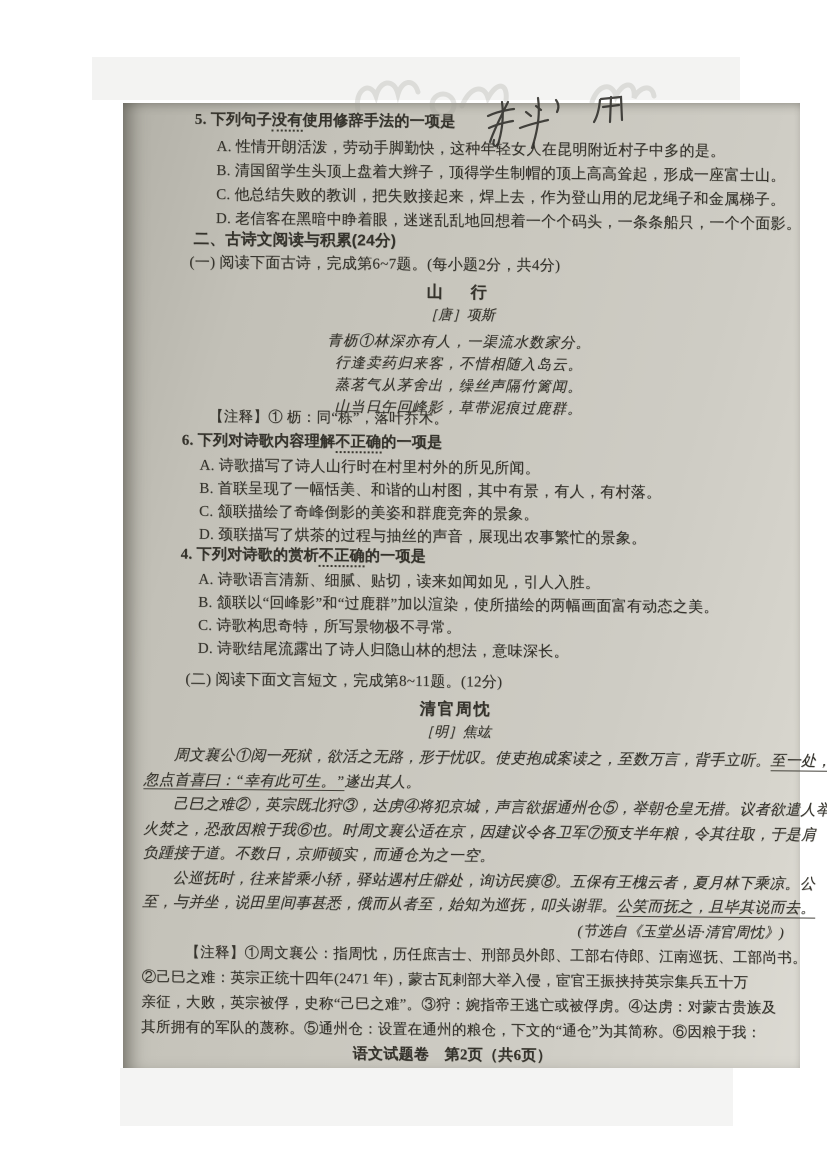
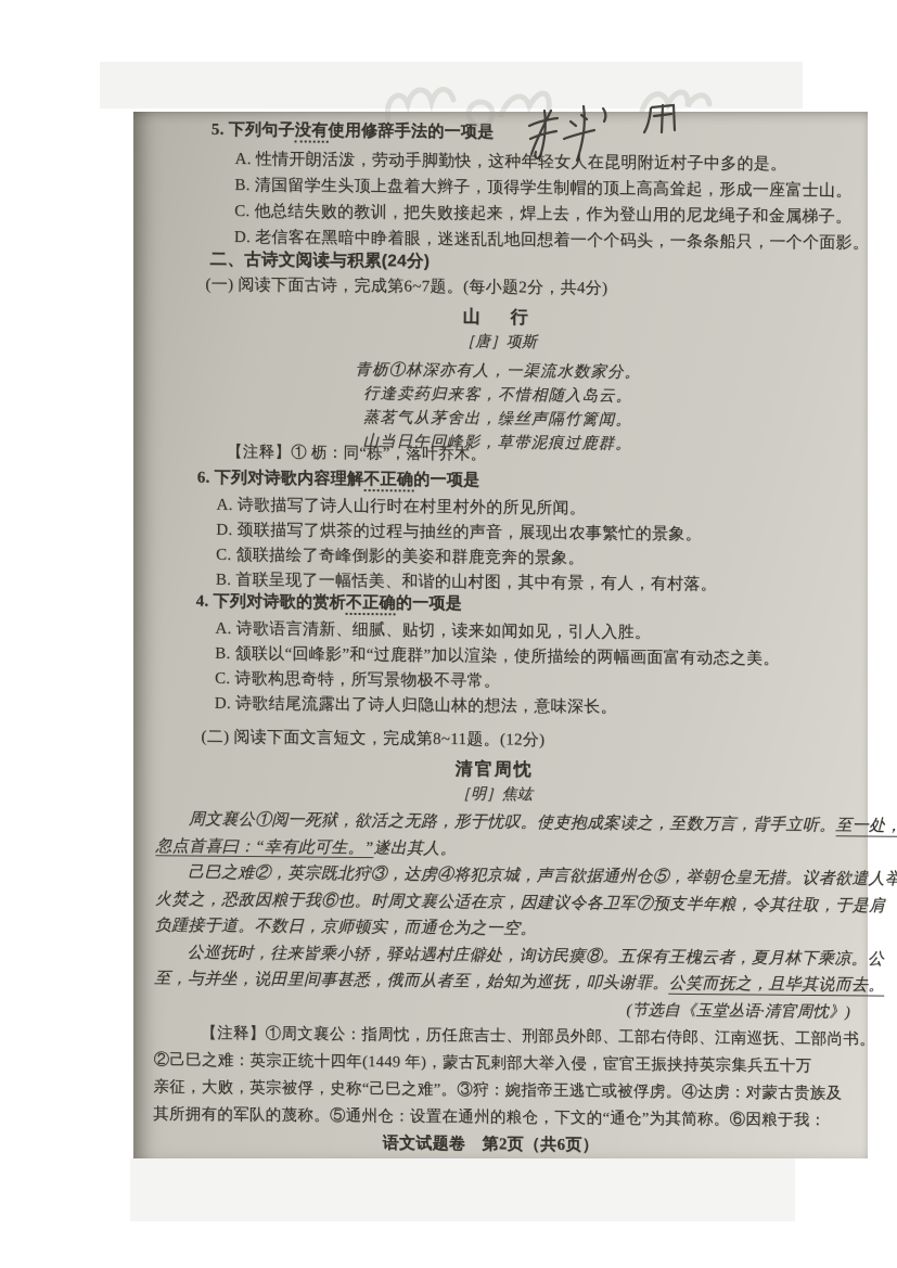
  5. 下列句子没有使用修辞手法的一项是
  A. 性情开朗活泼，劳动手脚勤快，这种年轻女人在昆明附近村子中多的是。
  B. 清国留学生头顶上盘着大辫子，顶得学生制帽的顶上高高耸起，形成一座富士山。
  C. 他总结失败的教训，把失败接起来，焊上去，作为登山用的尼龙绳子和金属梯子。
  D. 老信客在黑暗中睁着眼，迷迷乱乱地回想着一个个码头，一条条船只，一个个面影。
  二、古诗文阅读与积累(24分)
  (一) 阅读下面古诗，完成第6~7题。(每小题2分，共4分)
  山 行
  ［唐］项斯
  青枥①林深亦有人，一渠流水数家分。
  行逢卖药归来客，不惜相随入岛云。
  蒸茗气从茅舍出，缲丝声隔竹篱闻。
  山当日午回峰影，草带泥痕过鹿群。
  【注释】① 枥：同“栎”，落叶乔木。
  6. 下列对诗歌内容理解不正确的一项是
  A. 诗歌描写了诗人山行时在村里村外的所见所闻。
- B. 首联呈现了一幅恬美、和谐的山村图，其中有景，有人，有村落。
+ D. 颈联描写了烘茶的过程与抽丝的声音，展现出农事繁忙的景象。
  C. 颔联描绘了奇峰倒影的美姿和群鹿竞奔的景象。
- D. 颈联描写了烘茶的过程与抽丝的声音，展现出农事繁忙的景象。
+ B. 首联呈现了一幅恬美、和谐的山村图，其中有景，有人，有村落。
  4. 下列对诗歌的赏析不正确的一项是
  A. 诗歌语言清新、细腻、贴切，读来如闻如见，引人入胜。
  B. 颔联以“回峰影”和“过鹿群”加以渲染，使所描绘的两幅画面富有动态之美。
  C. 诗歌构思奇特，所写景物极不寻常。
  D. 诗歌结尾流露出了诗人归隐山林的想法，意味深长。
  (二) 阅读下面文言短文，完成第8~11题。(12分)
  清官周忱
  ［明］焦竑
  周文襄公①阅一死狱，欲活之无路，形于忧叹。使吏抱成案读之，至数万言，背手立听。至一处，
  忽点首喜曰：“幸有此可生。”遂出其人。
  己巳之难②，英宗既北狩③，达虏④将犯京城，声言欲据通州仓⑤，举朝仓皇无措。议者欲遣人举
  火焚之，恐敌因粮于我⑥也。时周文襄公适在京，因建议令各卫军⑦预支半年粮，令其往取，于是肩
  负踵接于道。不数日，京师顿实，而通仓为之一空。
  公巡抚时，往来皆乘小轿，驿站遇村庄僻处，询访民瘼⑧。五保有王槐云者，夏月林下乘凉。公
  至，与并坐，说田里间事甚悉，俄而从者至，始知为巡抚，叩头谢罪。公笑而抚之，且毕其说而去。
  (节选自《玉堂丛语·清官周忱》)
  【注释】①周文襄公：指周忱，历任庶吉士、刑部员外郎、工部右侍郎、江南巡抚、工部尚书。
- ②己巳之难：英宗正统十四年(2471 年)，蒙古瓦剌部大举入侵，宦官王振挟持英宗集兵五十万
+ ②己巳之难：英宗正统十四年(1449 年)，蒙古瓦剌部大举入侵，宦官王振挟持英宗集兵五十万
  亲征，大败，英宗被俘，史称“己巳之难”。③狩：婉指帝王逃亡或被俘虏。④达虏：对蒙古贵族及
  其所拥有的军队的蔑称。⑤通州仓：设置在通州的粮仓，下文的“通仓”为其简称。⑥因粮于我：
  语文试题卷 第2页（共6页）
